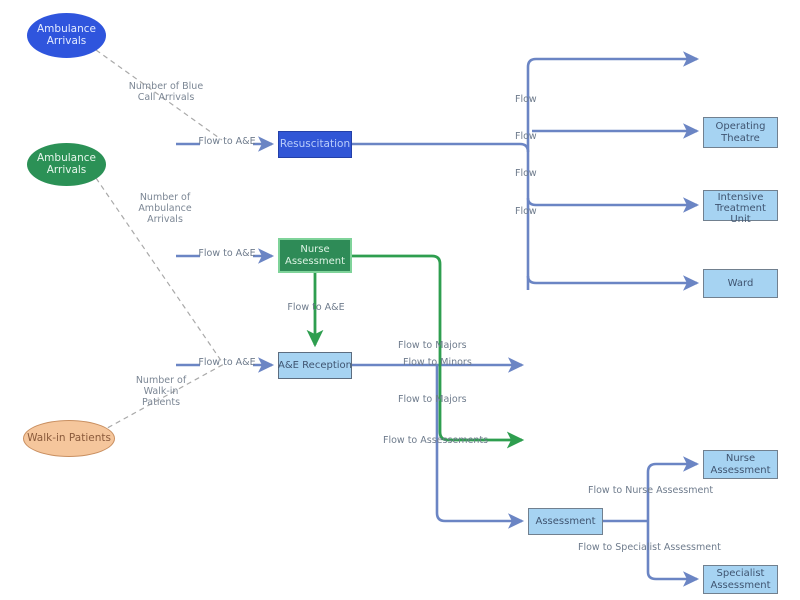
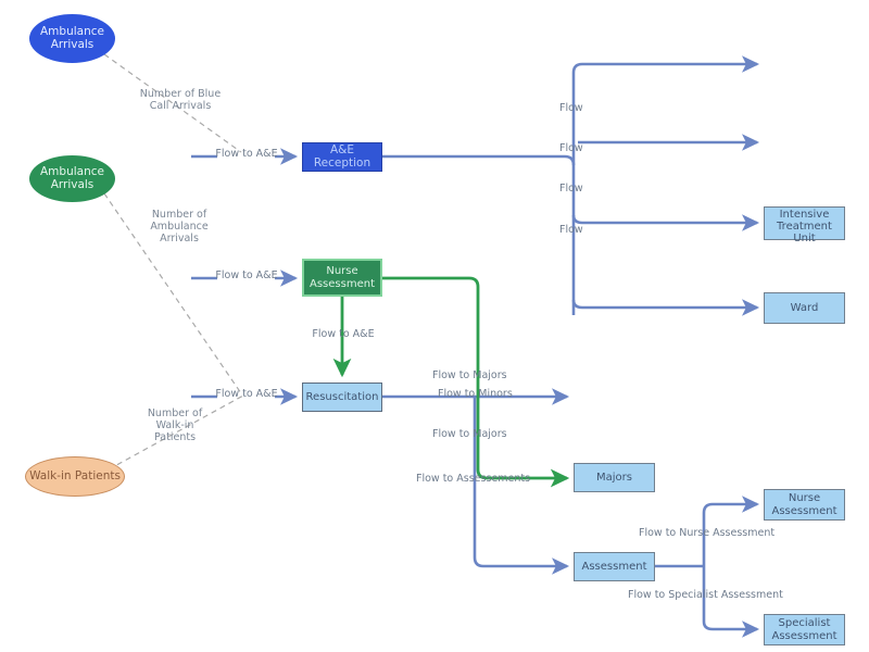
  Ambulance
  Arrivals
  Ambulance
  Arrivals
  Walk-in Patients
- Resuscitation
+ A&E Reception
  Nurse
  Assessment
- A&E Reception
+ Resuscitation
- Operating
- Theatre
  Intensive
  Treatment
  Unit
  Ward
+ Majors
  Assessment
  Nurse
  Assessment
  Specialist
  Assessment
  Number of Blue
  Call Arrivals
  Number of
  Ambulance
  Arrivals
  Number of
  Walk-in
  Patients
  Flow to A&E
  Flow to A&E
  Flow to A&E
  Flow to A&E
  Flow
  Flow
  Flow
  Flow
  Flow to Majors
  Flow to Minors
  Flow to Majors
  Flow to Assessements
  Flow to Nurse Assessment
  Flow to Specialist Assessment
